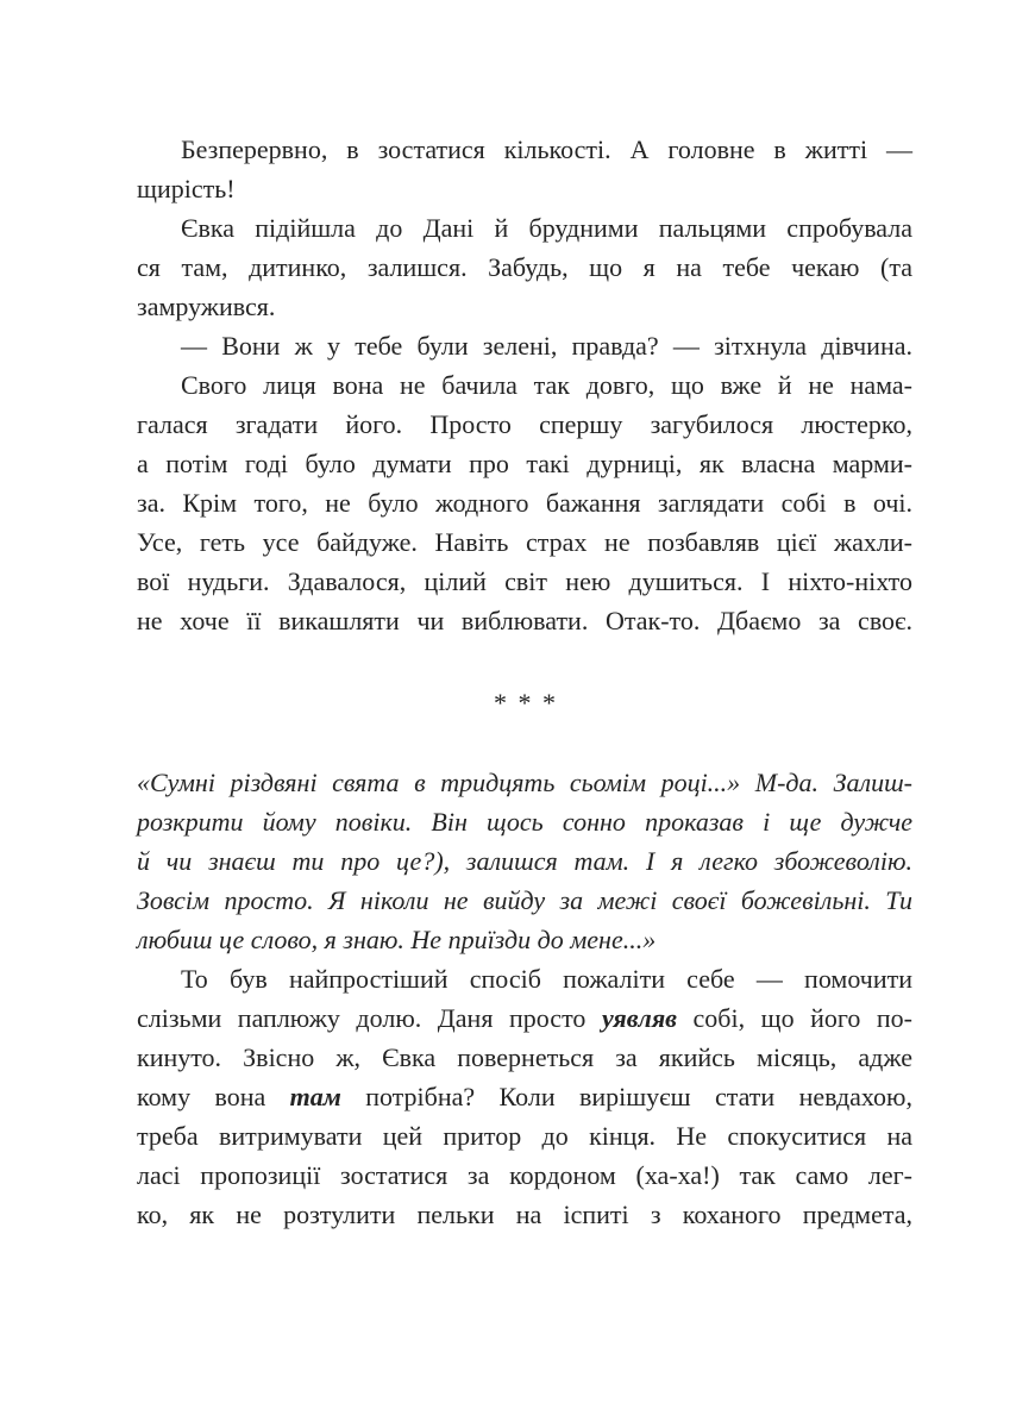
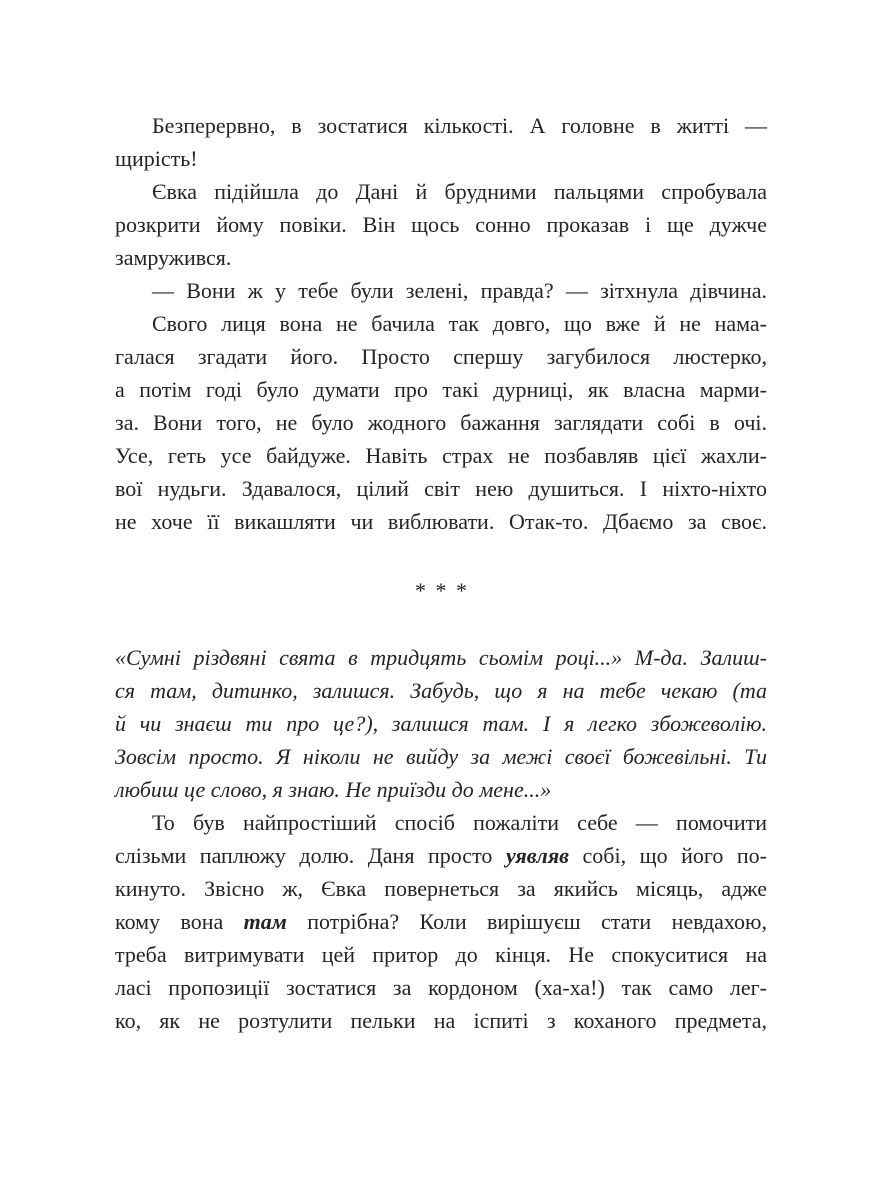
  Безперервно, в зостатися кількості. А головне в житті —
  щирість!
  Євка підійшла до Дані й брудними пальцями спробувала
- ся там, дитинко, залишся. Забудь, що я на тебе чекаю (та
+ розкрити йому повіки. Він щось сонно проказав і ще дужче
  замружився.
  — Вони ж у тебе були зелені, правда? — зітхнула дівчина.
  Свого лиця вона не бачила так довго, що вже й не нама-
  галася згадати його. Просто спершу загубилося люстерко,
  а потім годі було думати про такі дурниці, як власна марми-
- за. Крім того, не було жодного бажання заглядати собі в очі.
+ за. Вони того, не було жодного бажання заглядати собі в очі.
  Усе, геть усе байдуже. Навіть страх не позбавляв цієї жахли-
  вої нудьги. Здавалося, цілий світ нею душиться. І ніхто-ніхто
  не хоче її викашляти чи виблювати. Отак-то. Дбаємо за своє.
  * * *
  «Сумні різдвяні свята в тридцять сьомім році...» М-да. Залиш-
- розкрити йому повіки. Він щось сонно проказав і ще дужче
+ ся там, дитинко, залишся. Забудь, що я на тебе чекаю (та
  й чи знаєш ти про це?), залишся там. І я легко збожеволію.
  Зовсім просто. Я ніколи не вийду за межі своєї божевільні. Ти
  любиш це слово, я знаю. Не приїзди до мене...»
  То був найпростіший спосіб пожаліти себе — помочити
  слізьми паплюжу долю. Даня просто уявляв собі, що його по-
  кинуто. Звісно ж, Євка повернеться за якийсь місяць, адже
  кому вона там потрібна? Коли вирішуєш стати невдахою,
  треба витримувати цей притор до кінця. Не спокуситися на
  ласі пропозиції зостатися за кордоном (ха-ха!) так само лег-
  ко, як не розтулити пельки на іспиті з коханого предмета,
